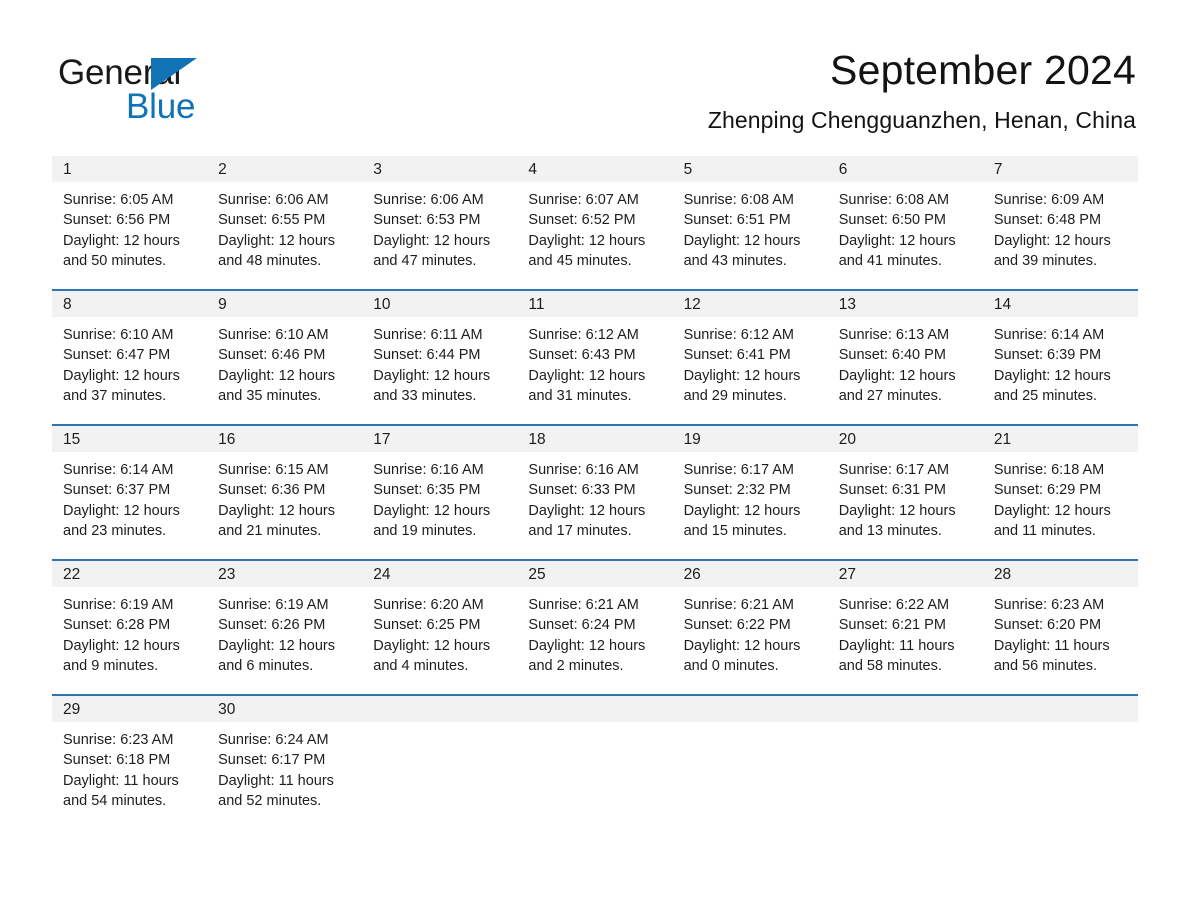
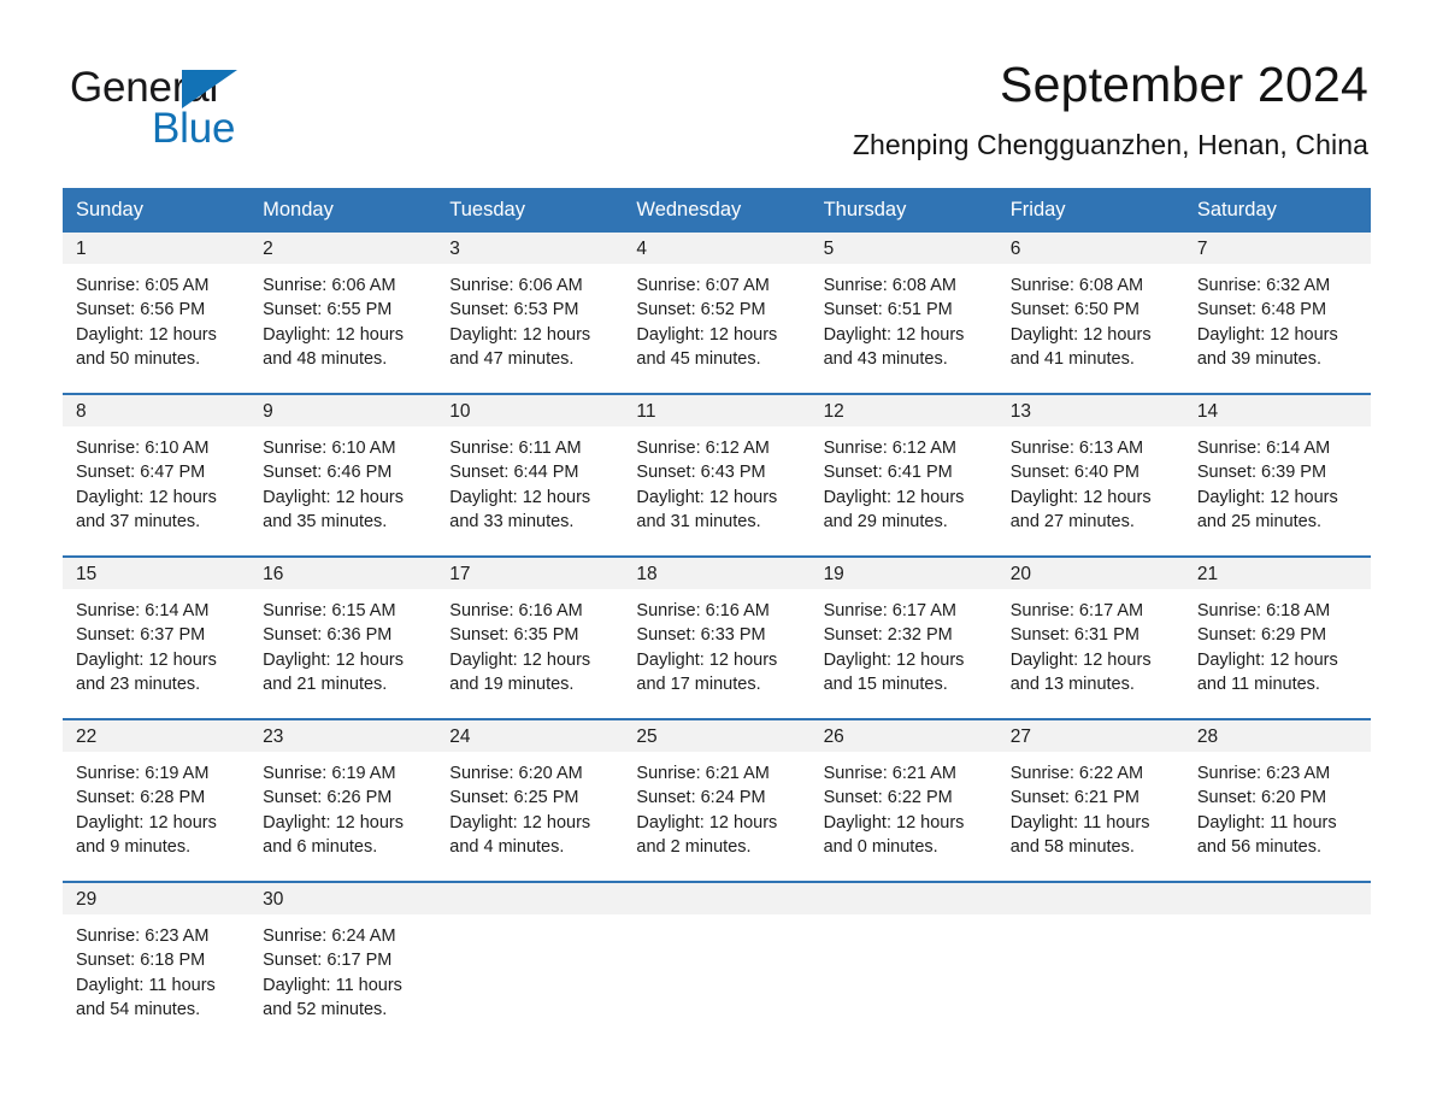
  General
  Blue
  September 2024
  Zhenping Chengguanzhen, Henan, China
+ Sunday
+ Monday
+ Tuesday
+ Wednesday
+ Thursday
+ Friday
+ Saturday
  1
  Sunrise: 6:05 AM
  Sunset: 6:56 PM
  Daylight: 12 hours
  and 50 minutes.
  2
  Sunrise: 6:06 AM
  Sunset: 6:55 PM
  Daylight: 12 hours
  and 48 minutes.
  3
  Sunrise: 6:06 AM
  Sunset: 6:53 PM
  Daylight: 12 hours
  and 47 minutes.
  4
  Sunrise: 6:07 AM
  Sunset: 6:52 PM
  Daylight: 12 hours
  and 45 minutes.
  5
  Sunrise: 6:08 AM
  Sunset: 6:51 PM
  Daylight: 12 hours
  and 43 minutes.
  6
  Sunrise: 6:08 AM
  Sunset: 6:50 PM
  Daylight: 12 hours
  and 41 minutes.
  7
- Sunrise: 6:09 AM
+ Sunrise: 6:32 AM
  Sunset: 6:48 PM
  Daylight: 12 hours
  and 39 minutes.
  8
  Sunrise: 6:10 AM
  Sunset: 6:47 PM
  Daylight: 12 hours
  and 37 minutes.
  9
  Sunrise: 6:10 AM
  Sunset: 6:46 PM
  Daylight: 12 hours
  and 35 minutes.
  10
  Sunrise: 6:11 AM
  Sunset: 6:44 PM
  Daylight: 12 hours
  and 33 minutes.
  11
  Sunrise: 6:12 AM
  Sunset: 6:43 PM
  Daylight: 12 hours
  and 31 minutes.
  12
  Sunrise: 6:12 AM
  Sunset: 6:41 PM
  Daylight: 12 hours
  and 29 minutes.
  13
  Sunrise: 6:13 AM
  Sunset: 6:40 PM
  Daylight: 12 hours
  and 27 minutes.
  14
  Sunrise: 6:14 AM
  Sunset: 6:39 PM
  Daylight: 12 hours
  and 25 minutes.
  15
  Sunrise: 6:14 AM
  Sunset: 6:37 PM
  Daylight: 12 hours
  and 23 minutes.
  16
  Sunrise: 6:15 AM
  Sunset: 6:36 PM
  Daylight: 12 hours
  and 21 minutes.
  17
  Sunrise: 6:16 AM
  Sunset: 6:35 PM
  Daylight: 12 hours
  and 19 minutes.
  18
  Sunrise: 6:16 AM
  Sunset: 6:33 PM
  Daylight: 12 hours
  and 17 minutes.
  19
  Sunrise: 6:17 AM
  Sunset: 2:32 PM
  Daylight: 12 hours
  and 15 minutes.
  20
  Sunrise: 6:17 AM
  Sunset: 6:31 PM
  Daylight: 12 hours
  and 13 minutes.
  21
  Sunrise: 6:18 AM
  Sunset: 6:29 PM
  Daylight: 12 hours
  and 11 minutes.
  22
  Sunrise: 6:19 AM
  Sunset: 6:28 PM
  Daylight: 12 hours
  and 9 minutes.
  23
  Sunrise: 6:19 AM
  Sunset: 6:26 PM
  Daylight: 12 hours
  and 6 minutes.
  24
  Sunrise: 6:20 AM
  Sunset: 6:25 PM
  Daylight: 12 hours
  and 4 minutes.
  25
  Sunrise: 6:21 AM
  Sunset: 6:24 PM
  Daylight: 12 hours
  and 2 minutes.
  26
  Sunrise: 6:21 AM
  Sunset: 6:22 PM
  Daylight: 12 hours
  and 0 minutes.
  27
  Sunrise: 6:22 AM
  Sunset: 6:21 PM
  Daylight: 11 hours
  and 58 minutes.
  28
  Sunrise: 6:23 AM
  Sunset: 6:20 PM
  Daylight: 11 hours
  and 56 minutes.
  29
  Sunrise: 6:23 AM
  Sunset: 6:18 PM
  Daylight: 11 hours
  and 54 minutes.
  30
  Sunrise: 6:24 AM
  Sunset: 6:17 PM
  Daylight: 11 hours
  and 52 minutes.
